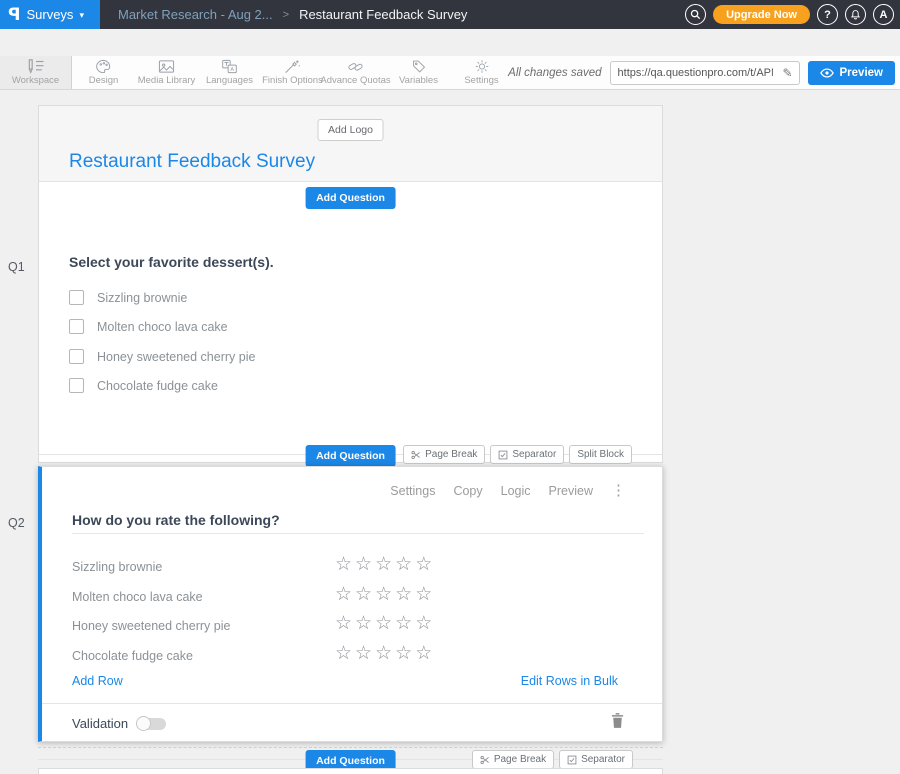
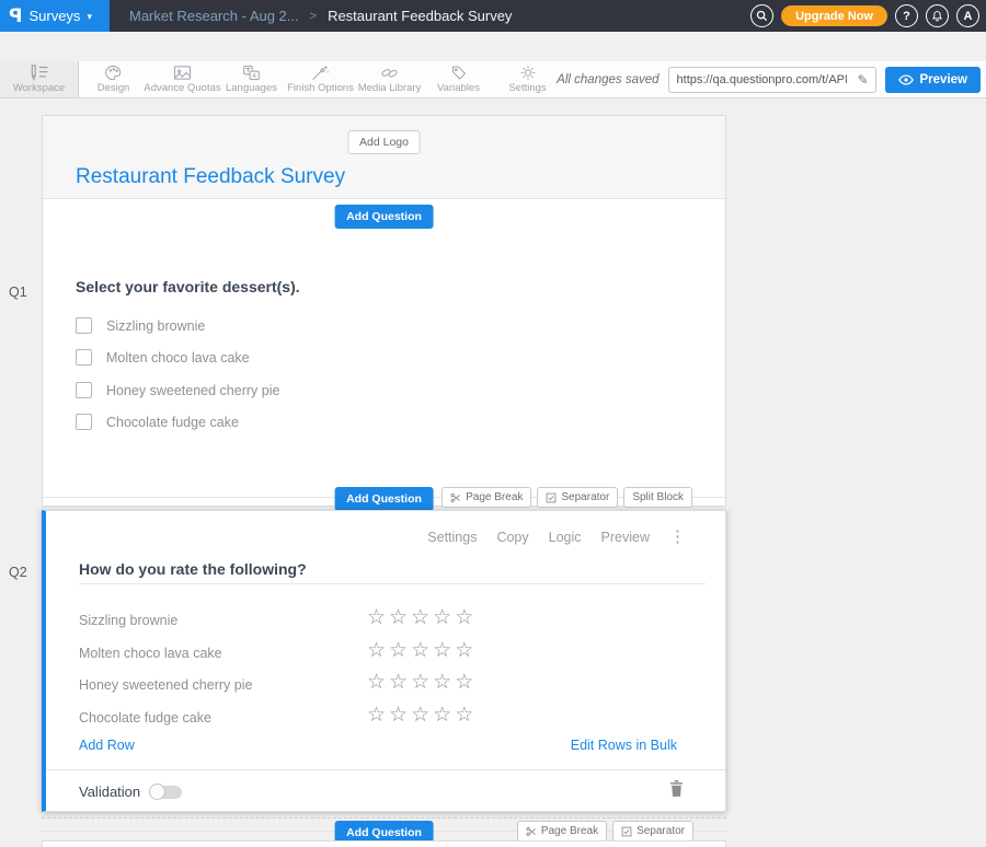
  Surveys
  ▾
  Market Research - Aug 2...
  >
  Restaurant Feedback Survey
  Upgrade Now
  ?
  A
  Workspace
  Design
- Media Library
+ Advance Quotas
  Languages
  Finish Options
- Advance Quotas
+ Media Library
  Variables
  Settings
  All changes saved
  https://qa.questionpro.com/t/AP
  ✎
  Preview
  Q1
  Q2
  Add Logo
  Restaurant Feedback Survey
  Add Question
  Select your favorite dessert(s).
  Sizzling brownie
  Molten choco lava cake
  Honey sweetened cherry pie
  Chocolate fudge cake
  Add Question
  Page Break
  Separator
  Split Block
  Settings
  Copy
  Logic
  Preview
  ⋮
  How do you rate the following?
  Sizzling brownie
  ☆☆☆☆☆
  Molten choco lava cake
  ☆☆☆☆☆
  Honey sweetened cherry pie
  ☆☆☆☆☆
  Chocolate fudge cake
  ☆☆☆☆☆
  Add Row
  Edit Rows in Bulk
  Validation
  Add Question
  Page Break
  Separator
